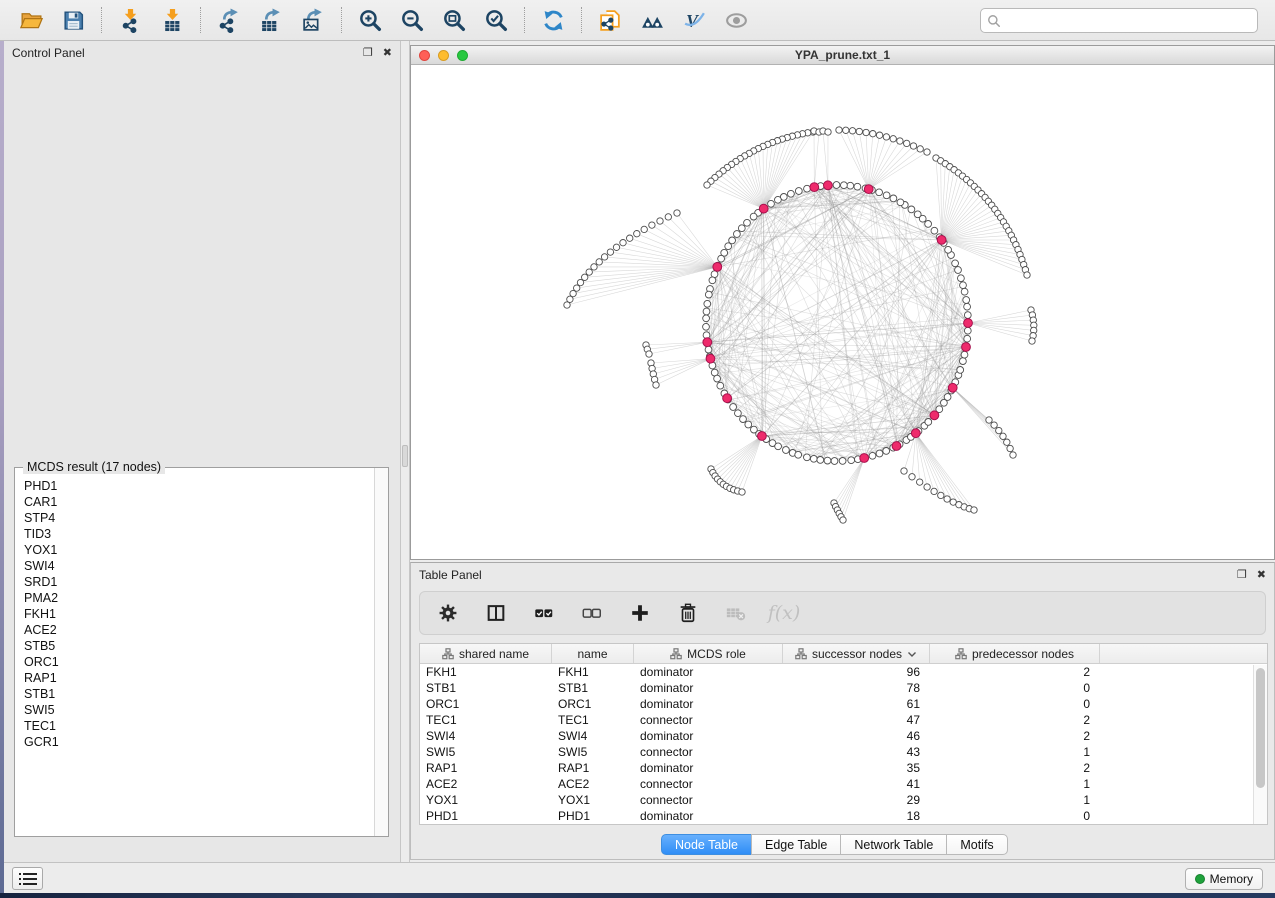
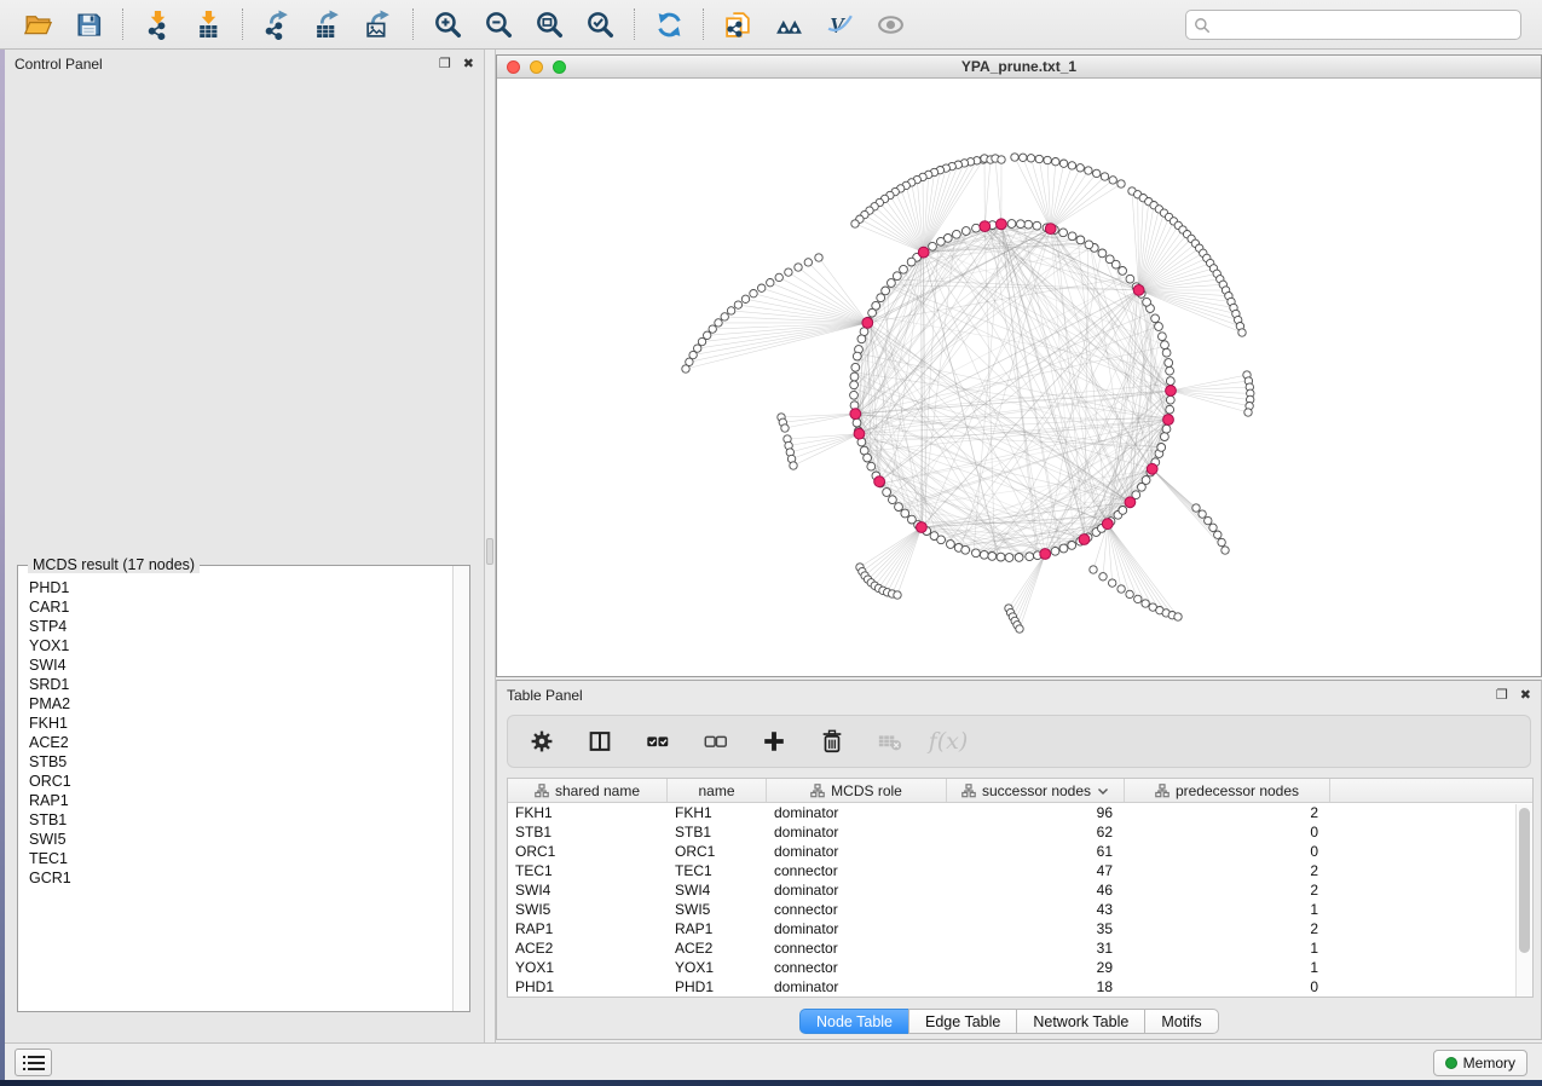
  V
  Control Panel
  ❐
  ✖
  MCDS result (17 nodes)
  PHD1
  CAR1
  STP4
- TID3
  YOX1
  SWI4
  SRD1
  PMA2
  FKH1
  ACE2
  STB5
  ORC1
  RAP1
  STB1
  SWI5
  TEC1
  GCR1
  YPA_prune.txt_1
  Table Panel
  ❐
  ✖
  f(x)
  shared name
  name
  MCDS role
  successor nodes
  predecessor nodes
  FKH1
  FKH1
  dominator
  96
  2
  STB1
  STB1
  dominator
- 78
+ 62
  0
  ORC1
  ORC1
  dominator
  61
  0
  TEC1
  TEC1
  connector
  47
  2
  SWI4
  SWI4
  dominator
  46
  2
  SWI5
  SWI5
  connector
  43
  1
  RAP1
  RAP1
  dominator
  35
  2
  ACE2
  ACE2
  connector
- 41
+ 31
  1
  YOX1
  YOX1
  connector
  29
  1
  PHD1
  PHD1
  dominator
  18
  0
  Node Table
  Edge Table
  Network Table
  Motifs
  Memory
